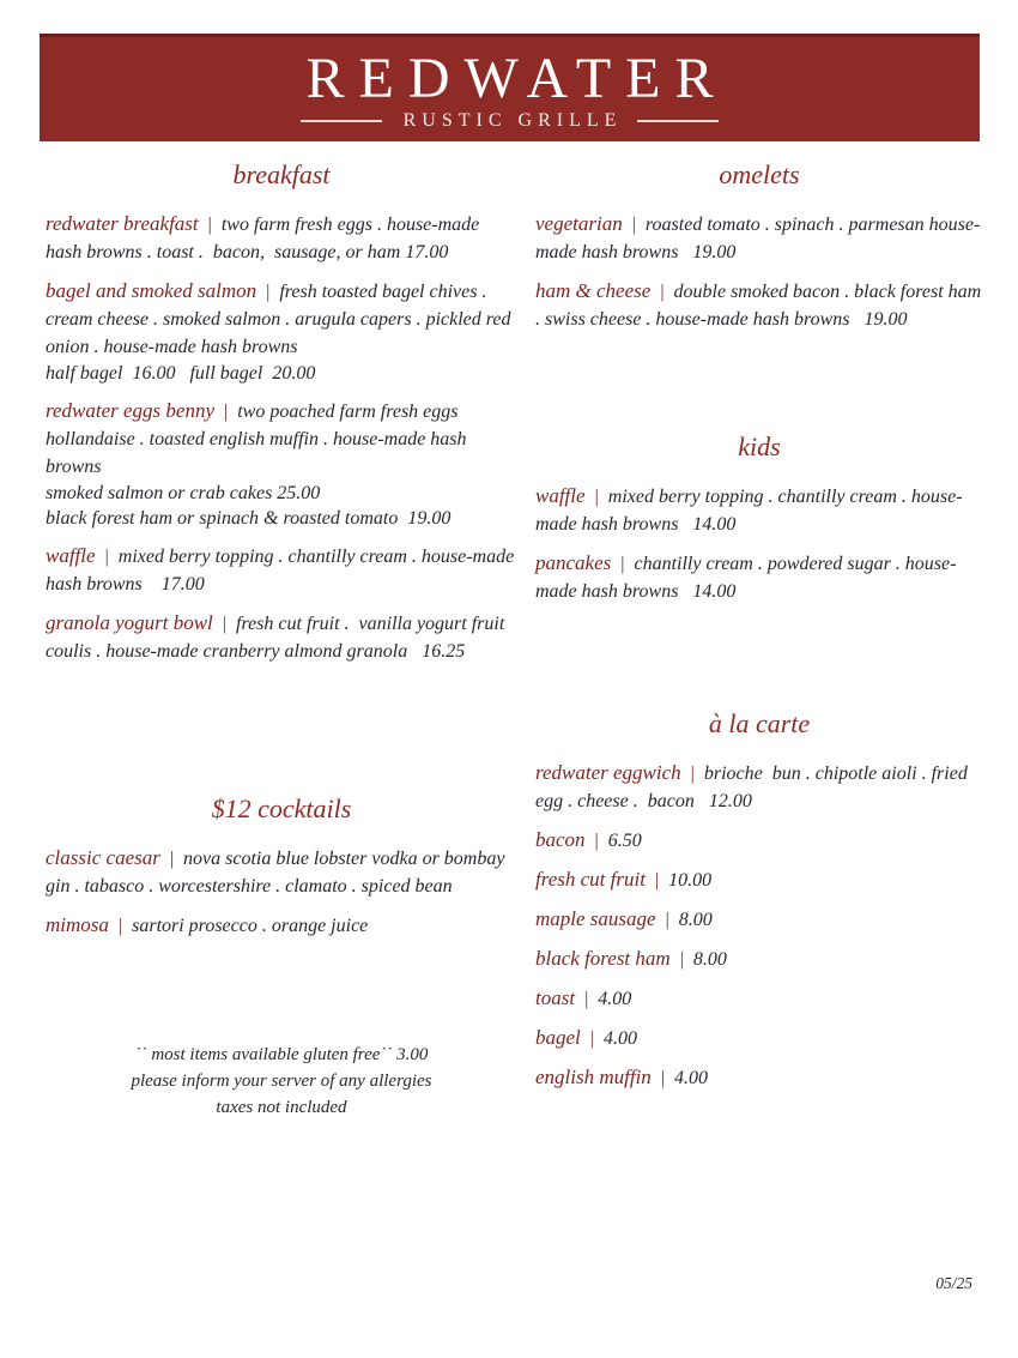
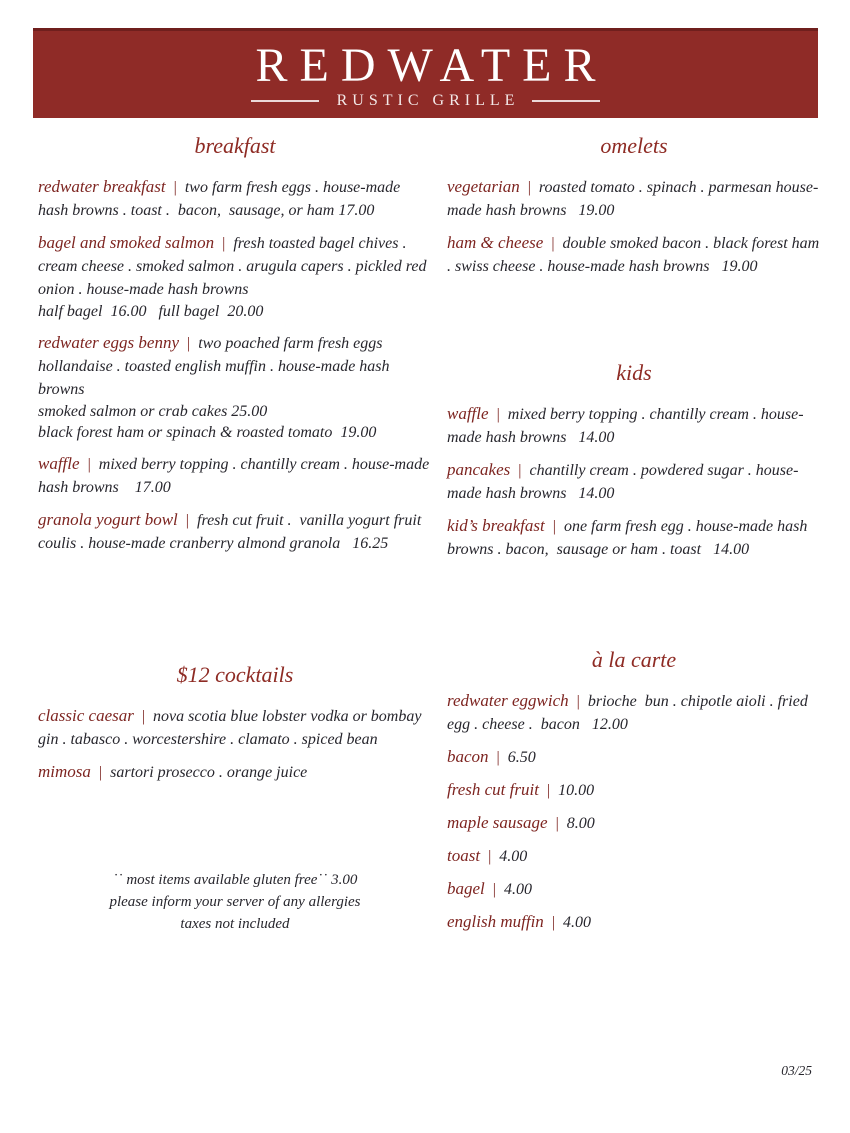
  REDWATER
  RUSTIC GRILLE
  breakfast
  redwater breakfast | two farm fresh eggs . house-made hash browns . toast . bacon, sausage, or ham 17.00
  bagel and smoked salmon | fresh toasted bagel chives . cream cheese . smoked salmon . arugula capers . pickled red onion . house-made hash browns
  half bagel 16.00 full bagel 20.00
  redwater eggs benny | two poached farm fresh eggs hollandaise . toasted english muffin . house-made hash browns
  smoked salmon or crab cakes 25.00
  black forest ham or spinach & roasted tomato 19.00
  waffle | mixed berry topping . chantilly cream . house-made hash browns 17.00
  granola yogurt bowl | fresh cut fruit . vanilla yogurt fruit coulis . house-made cranberry almond granola 16.25
  $12 cocktails
  classic caesar | nova scotia blue lobster vodka or bombay gin . tabasco . worcestershire . clamato . spiced bean
  mimosa | sartori prosecco . orange juice
  ˙˙ most items available gluten free˙˙ 3.00
  please inform your server of any allergies
  taxes not included
  omelets
  vegetarian | roasted tomato . spinach . parmesan house-made hash browns 19.00
  ham & cheese | double smoked bacon . black forest ham . swiss cheese . house-made hash browns 19.00
  kids
  waffle | mixed berry topping . chantilly cream . house-made hash browns 14.00
  pancakes | chantilly cream . powdered sugar . house-made hash browns 14.00
+ kid’s breakfast | one farm fresh egg . house-made hash browns . bacon, sausage or ham . toast 14.00
  à la carte
  redwater eggwich | brioche bun . chipotle aioli . fried egg . cheese . bacon 12.00
  bacon | 6.50
  fresh cut fruit | 10.00
  maple sausage | 8.00
- black forest ham | 8.00
  toast | 4.00
  bagel | 4.00
  english muffin | 4.00
- 05/25
+ 03/25
